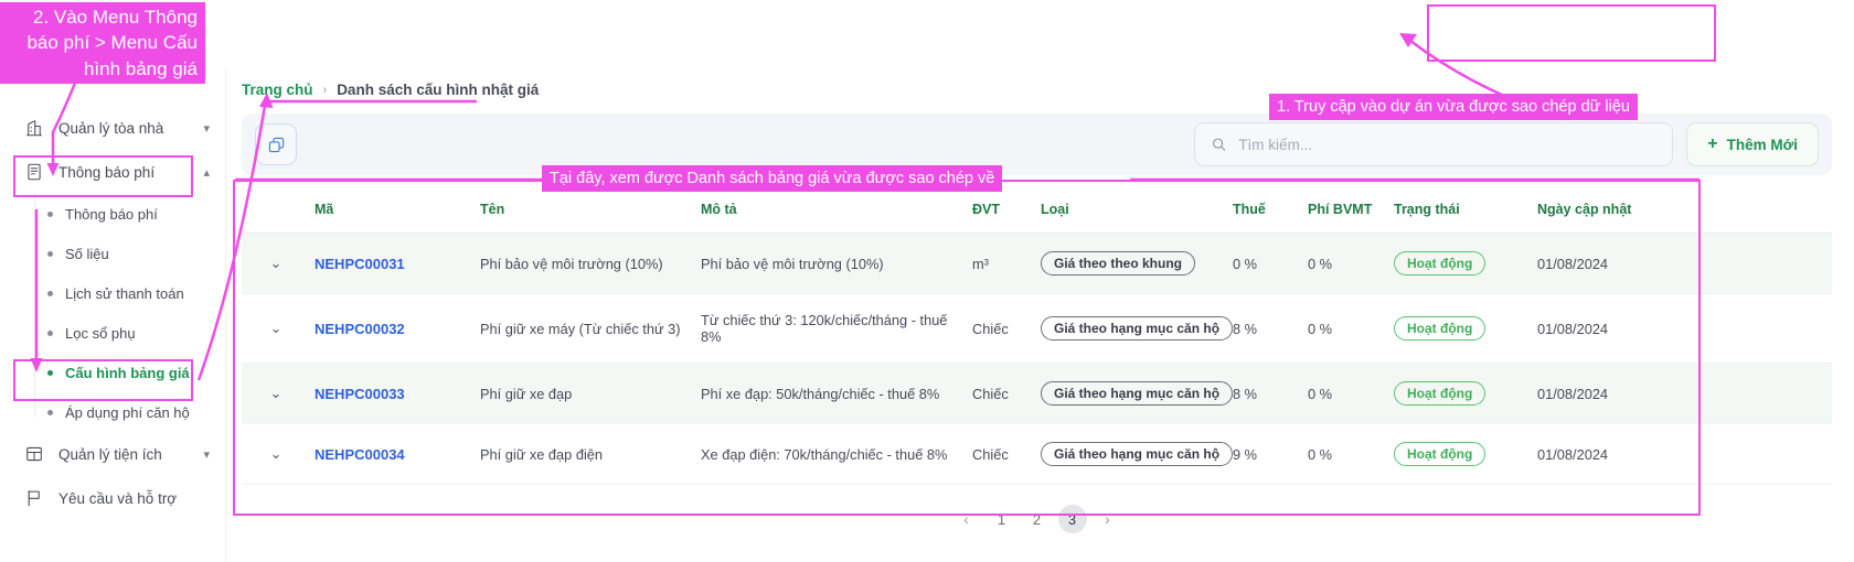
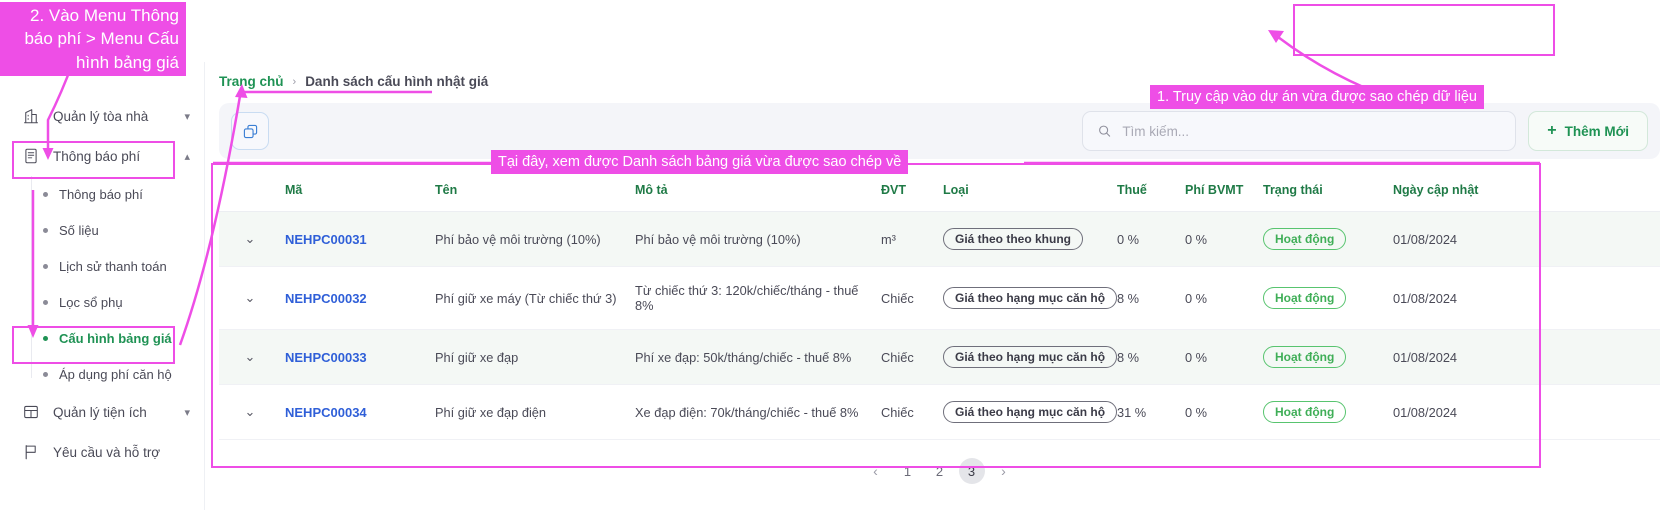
  Quản lý tòa nhà
  ▾
  Thông báo phí
  ▴
  Thông báo phí
  Số liệu
  Lịch sử thanh toán
  Lọc sổ phụ
  Cấu hình bảng giá
  Áp dụng phí căn hộ
  Quản lý tiện ích
  ▾
  Yêu cầu và hỗ trợ
  Trang chủ
  ›
  Danh sách cấu hình nhật giá
  Tìm kiếm...
  +
  Thêm Mới
  	Mã	Tên	Mô tả	ĐVT	Loại	Thuế	Phí BVMT	Trạng thái	Ngày cập nhật
  ⌄	NEHPC00031	Phí bảo vệ môi trường (10%)	Phí bảo vệ môi trường (10%)	m³	Giá theo theo khung	0 %	0 %	Hoạt động	01/08/2024
  ⌄	NEHPC00032	Phí giữ xe máy (Từ chiếc thứ 3)	Từ chiếc thứ 3: 120k/chiếc/tháng - thuế 8%	Chiếc	Giá theo hạng mục căn hộ	8 %	0 %	Hoạt động	01/08/2024
  ⌄	NEHPC00033	Phí giữ xe đạp	Phí xe đạp: 50k/tháng/chiếc - thuế 8%	Chiếc	Giá theo hạng mục căn hộ	8 %	0 %	Hoạt động	01/08/2024
- ⌄	NEHPC00034	Phí giữ xe đạp điện	Xe đạp điện: 70k/tháng/chiếc - thuế 8%	Chiếc	Giá theo hạng mục căn hộ	9 %	0 %	Hoạt động	01/08/2024
+ ⌄	NEHPC00034	Phí giữ xe đạp điện	Xe đạp điện: 70k/tháng/chiếc - thuế 8%	Chiếc	Giá theo hạng mục căn hộ	31 %	0 %	Hoạt động	01/08/2024
  ‹
  1
  2
  3
  ›
  2. Vào Menu Thông báo phí > Menu Cấu hình bảng giá
  1. Truy cập vào dự án vừa được sao chép dữ liệu
  Tại đây, xem được Danh sách bảng giá vừa được sao chép về
